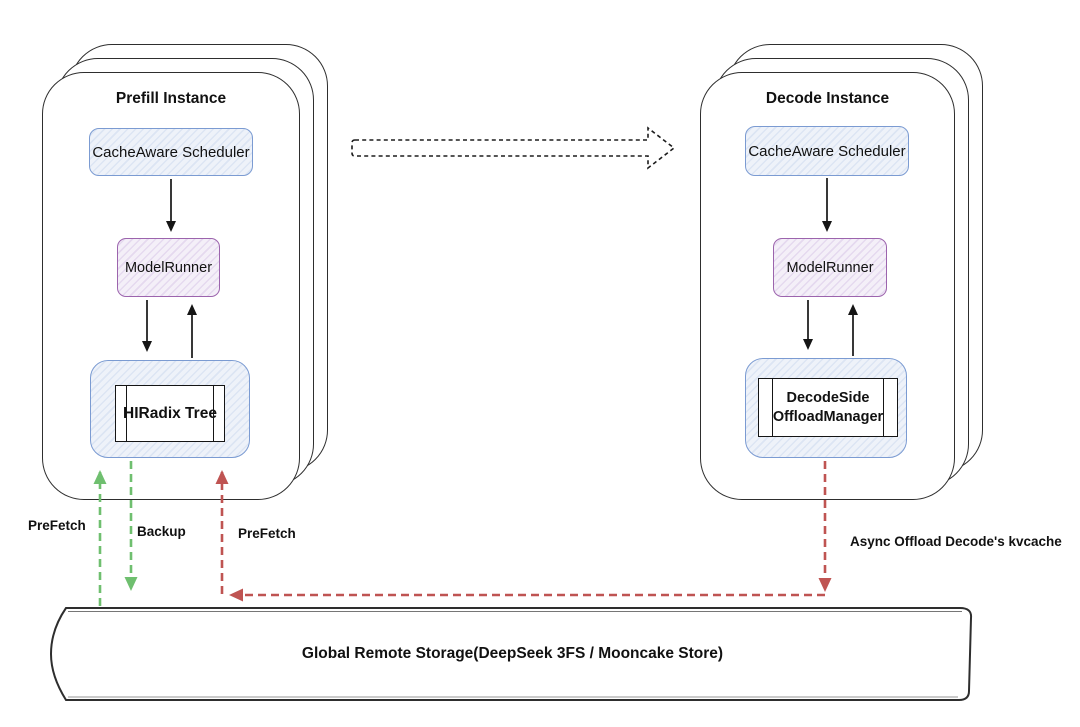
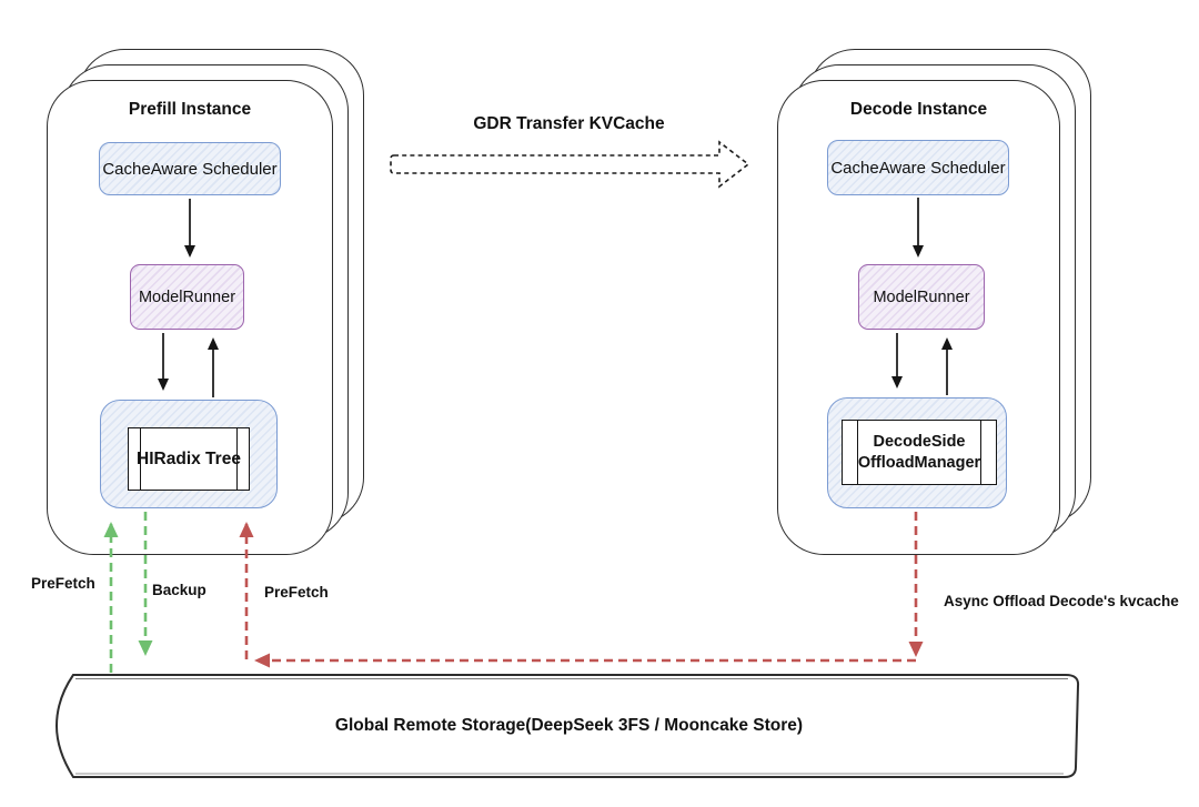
  Prefill Instance
  CacheAware Scheduler
  ModelRunner
  HIRadix Tree
  Decode Instance
  CacheAware Scheduler
  ModelRunner
  DecodeSide
  OffloadManager
+ GDR Transfer KVCache
  PreFetch
  Backup
  PreFetch
  Async Offload Decode's kvcache
  Global Remote Storage(DeepSeek 3FS / Mooncake Store)
